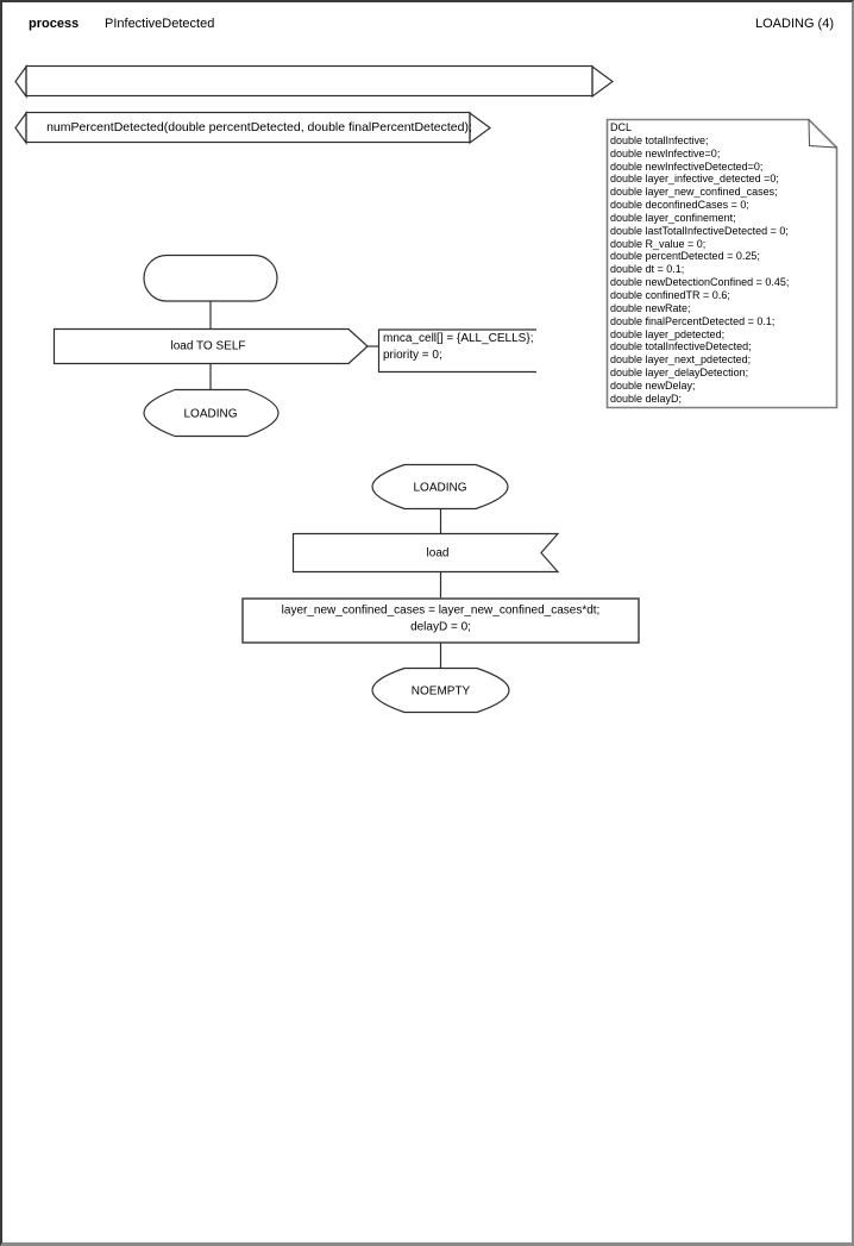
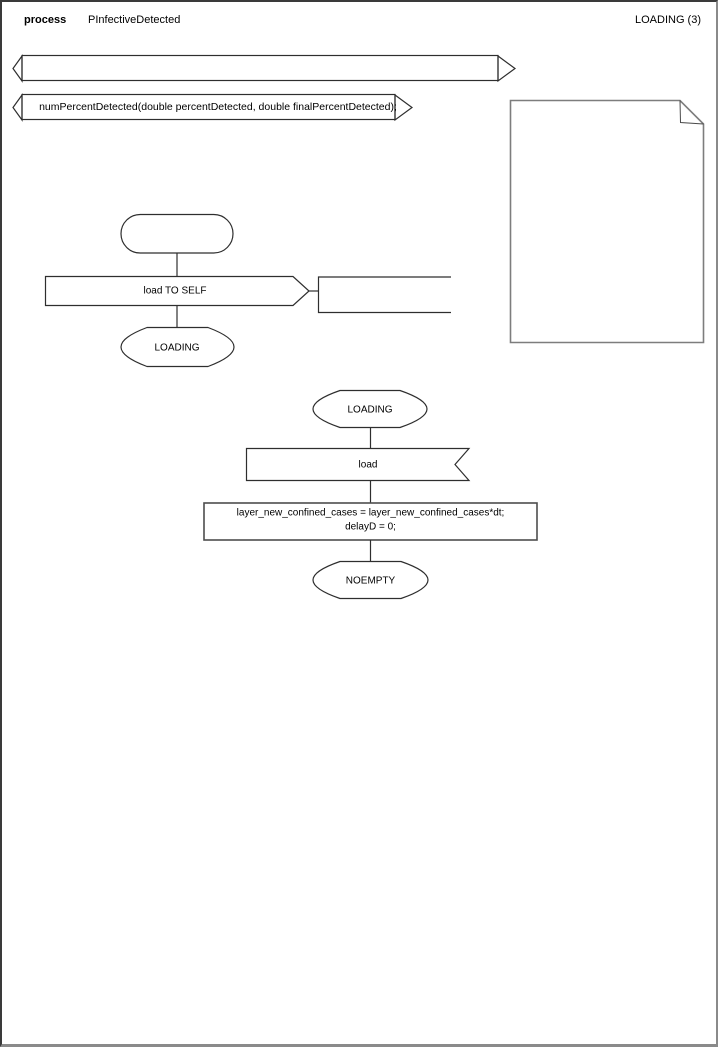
  process
  PInfectiveDetected
- LOADING (4)
+ LOADING (3)
  numPercentDetected(double percentDetected, double finalPercentDetected);
- DCL
- double totalInfective;
- double newInfective=0;
- double newInfectiveDetected=0;
- double layer_infective_detected =0;
- double layer_new_confined_cases;
- double deconfinedCases = 0;
- double layer_confinement;
- double lastTotalInfectiveDetected = 0;
- double R_value = 0;
- double percentDetected = 0.25;
- double dt = 0.1;
- double newDetectionConfined = 0.45;
- double confinedTR = 0.6;
- double newRate;
- double finalPercentDetected = 0.1;
- double layer_pdetected;
- double totalInfectiveDetected;
- double layer_next_pdetected;
- double layer_delayDetection;
- double newDelay;
- double delayD;
  load TO SELF
- mnca_cell[] = {ALL_CELLS};
- priority = 0;
  LOADING
  LOADING
  load
  layer_new_confined_cases = layer_new_confined_cases*dt;
  delayD = 0;
  NOEMPTY
